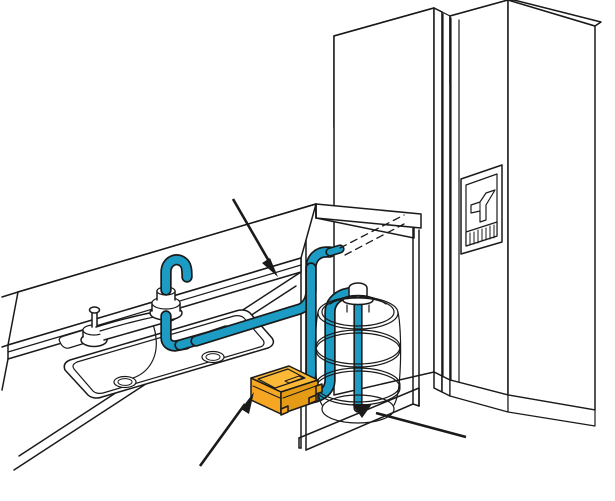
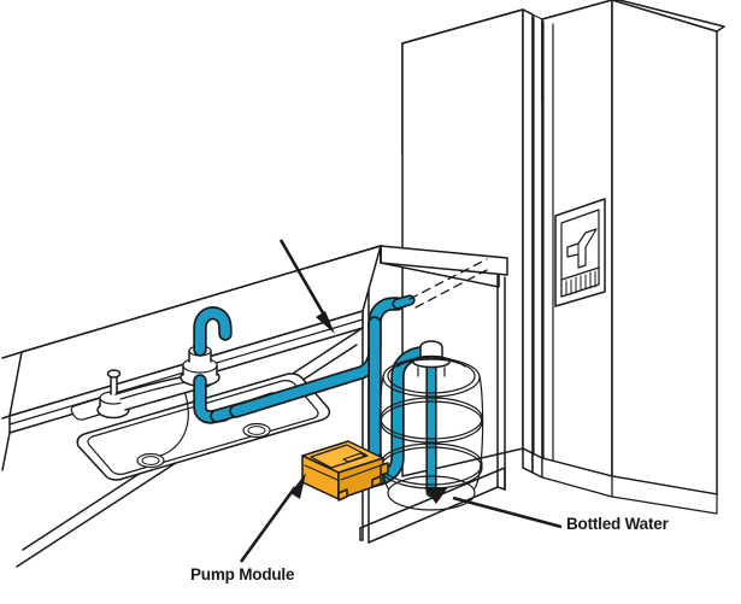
+ Pump Module
+ Bottled Water
